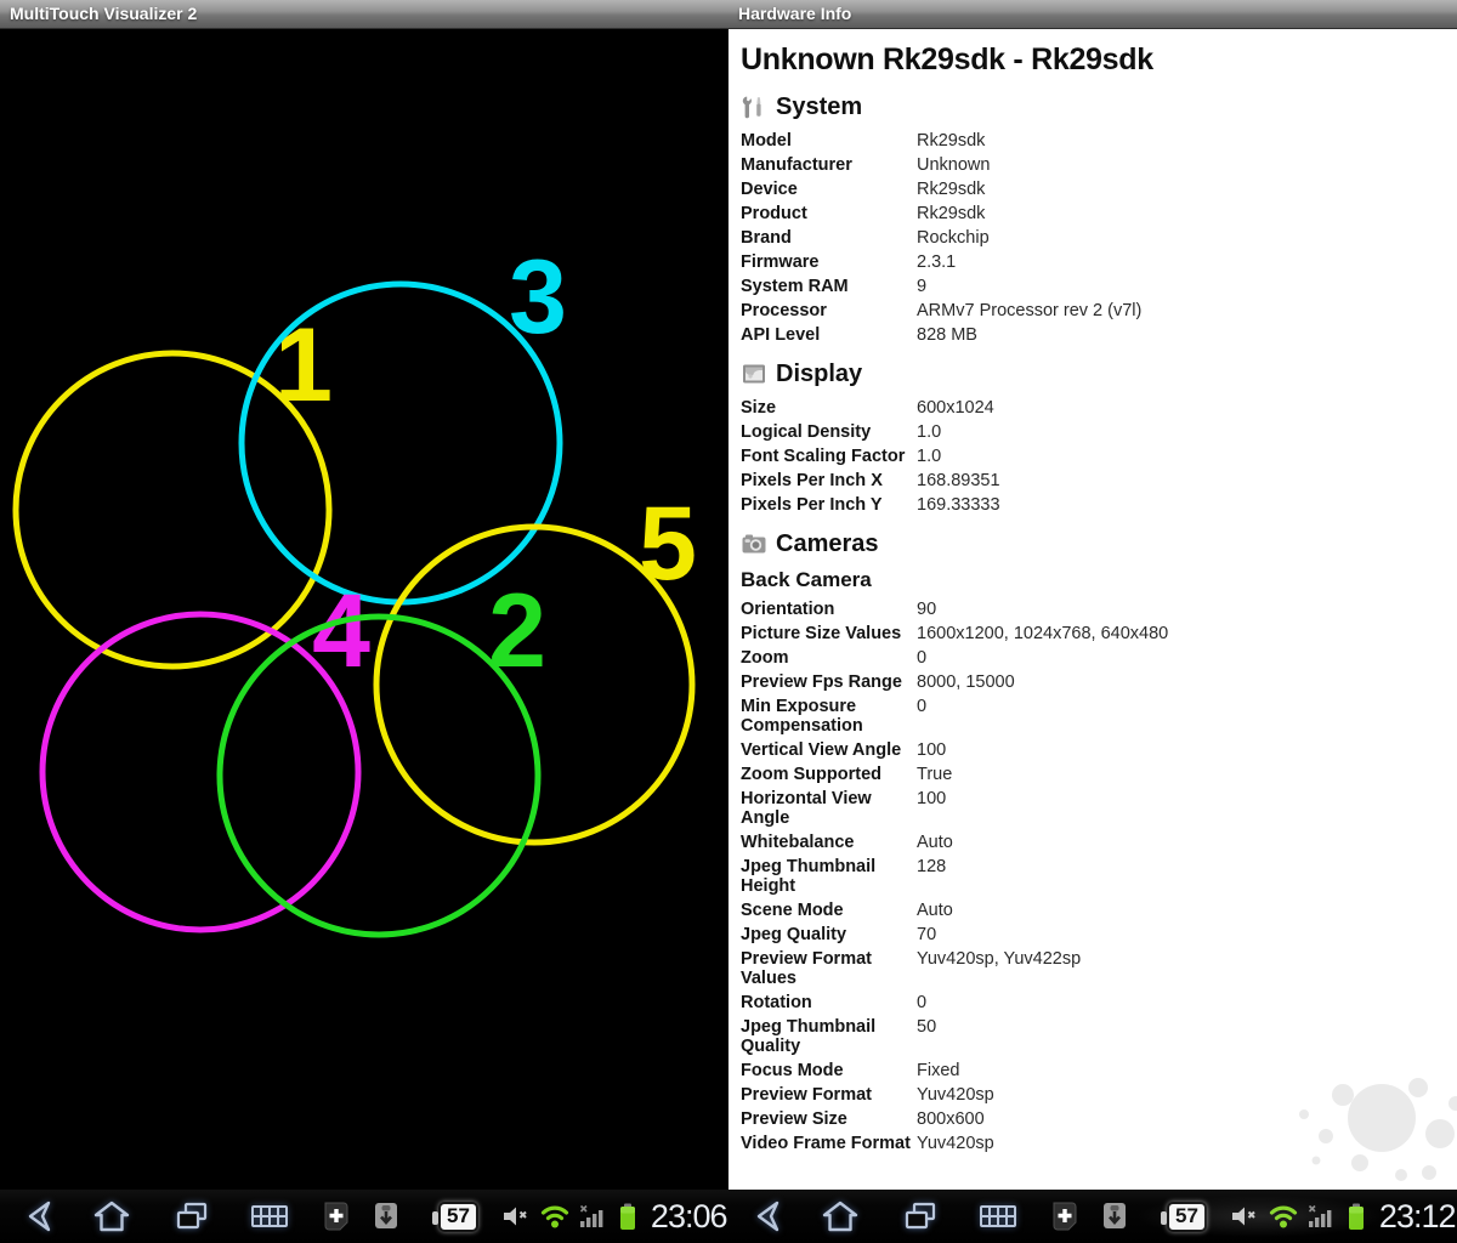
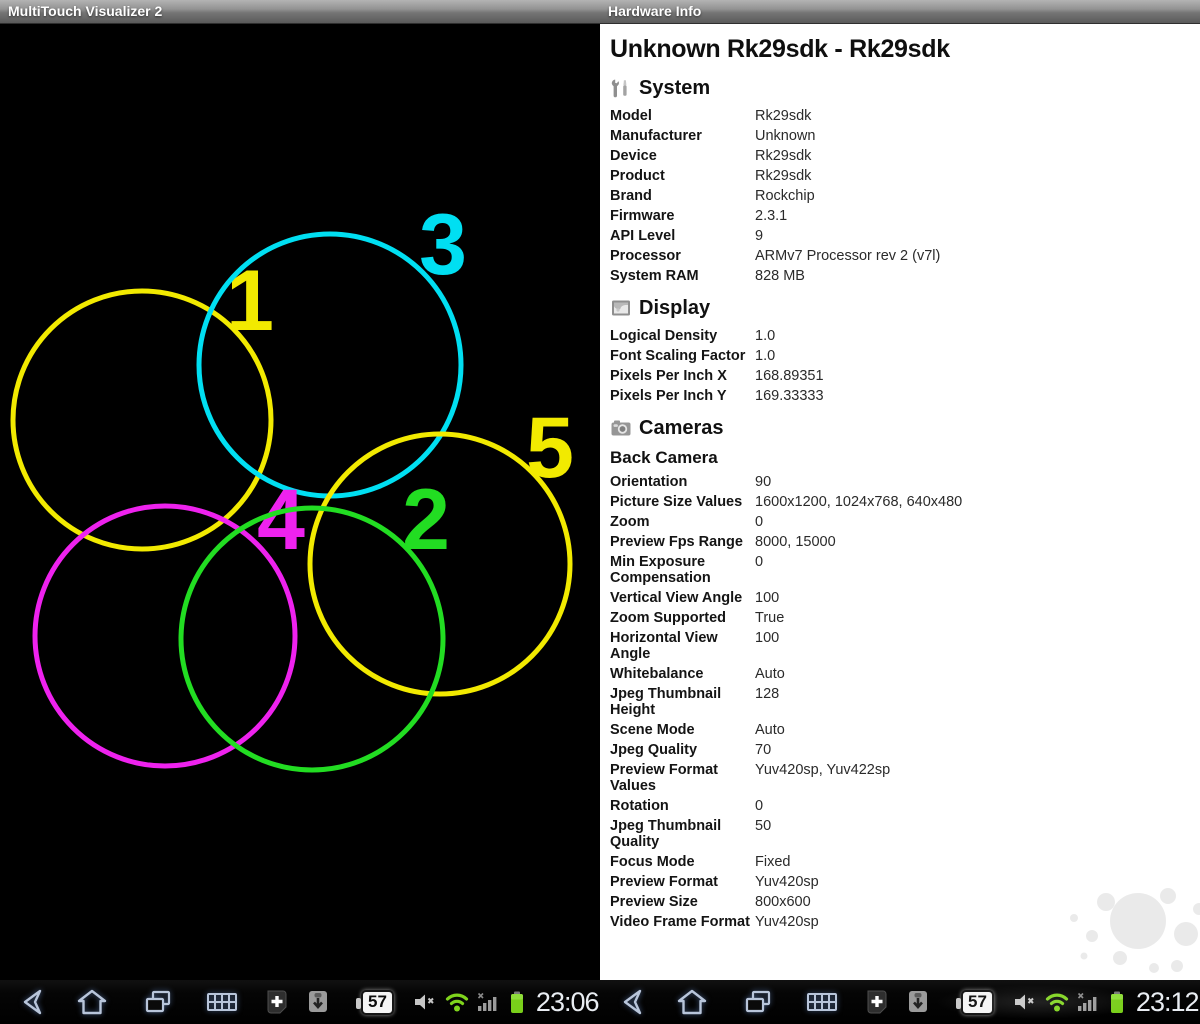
  MultiTouch Visualizer 2
  1
  3
  5
  4
  2
  57
  23:06
  Hardware Info
  Unknown Rk29sdk - Rk29sdk
  System
  Model
  Rk29sdk
  Manufacturer
  Unknown
  Device
  Rk29sdk
  Product
  Rk29sdk
  Brand
  Rockchip
  Firmware
  2.3.1
- System RAM
+ API Level
  9
  Processor
  ARMv7 Processor rev 2 (v7l)
- API Level
+ System RAM
  828 MB
  Display
- Size
- 600x1024
  Logical Density
  1.0
  Font Scaling Factor
  1.0
  Pixels Per Inch X
  168.89351
  Pixels Per Inch Y
  169.33333
  Cameras
  Back Camera
  Orientation
  90
  Picture Size Values
  1600x1200, 1024x768, 640x480
  Zoom
  0
  Preview Fps Range
  8000, 15000
  Min Exposure Compensation
  0
  Vertical View Angle
  100
  Zoom Supported
  True
  Horizontal View Angle
  100
  Whitebalance
  Auto
  Jpeg Thumbnail Height
  128
  Scene Mode
  Auto
  Jpeg Quality
  70
  Preview Format Values
  Yuv420sp, Yuv422sp
  Rotation
  0
  Jpeg Thumbnail Quality
  50
  Focus Mode
  Fixed
  Preview Format
  Yuv420sp
  Preview Size
  800x600
  Video Frame Format
  Yuv420sp
